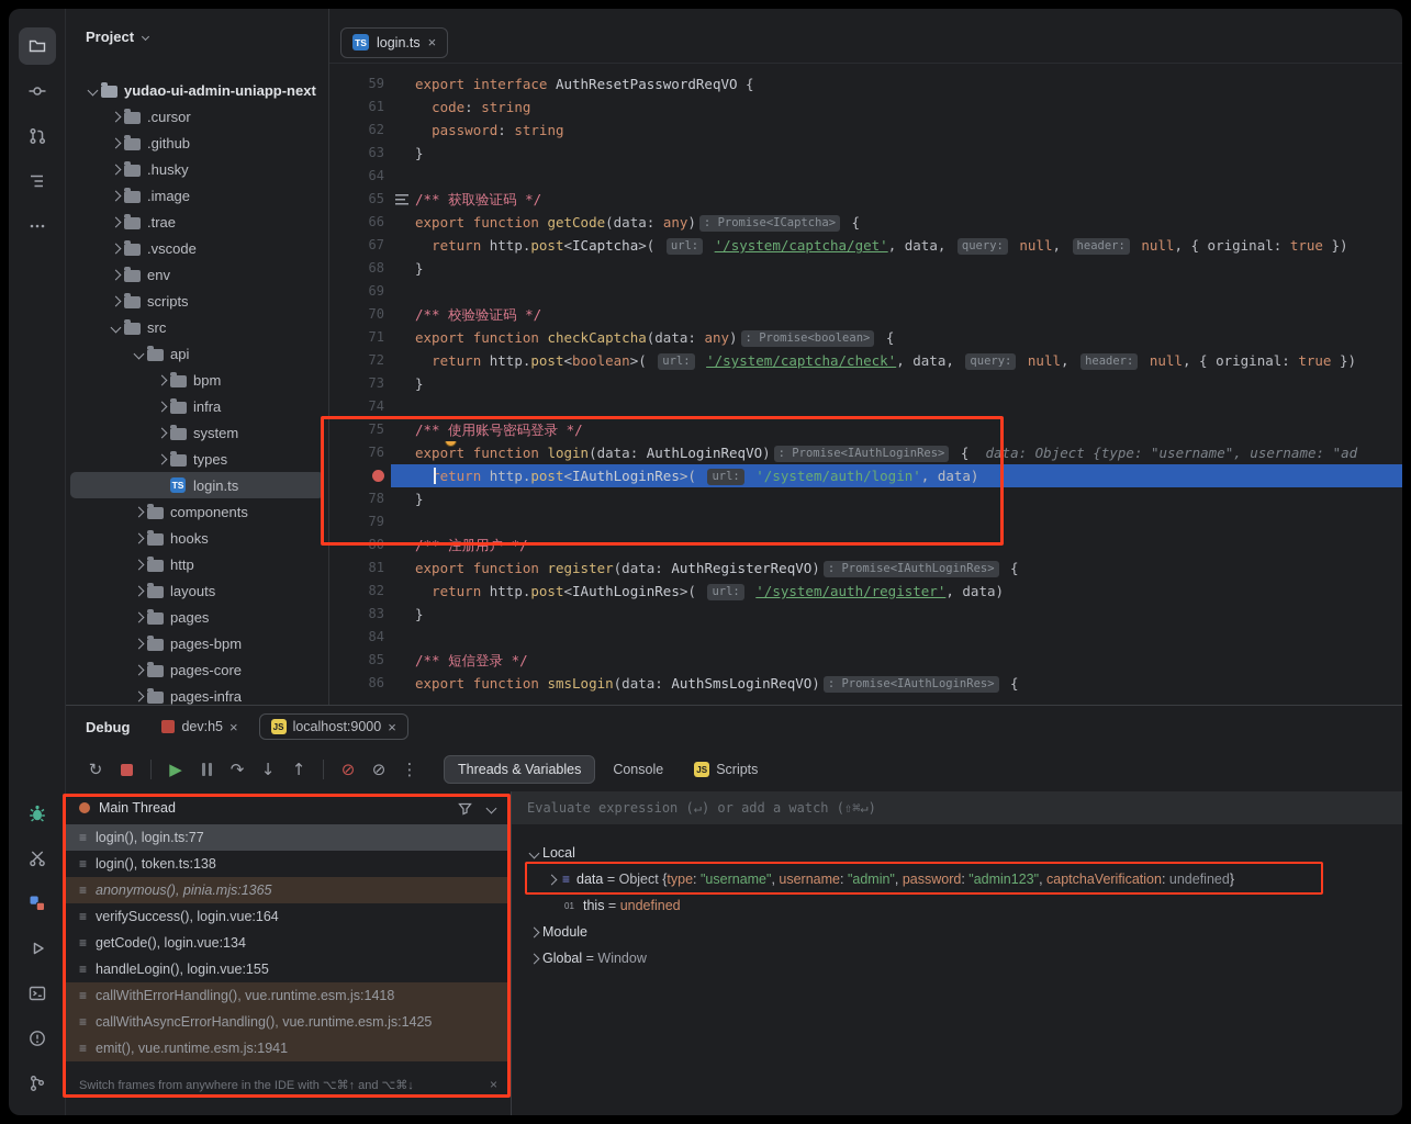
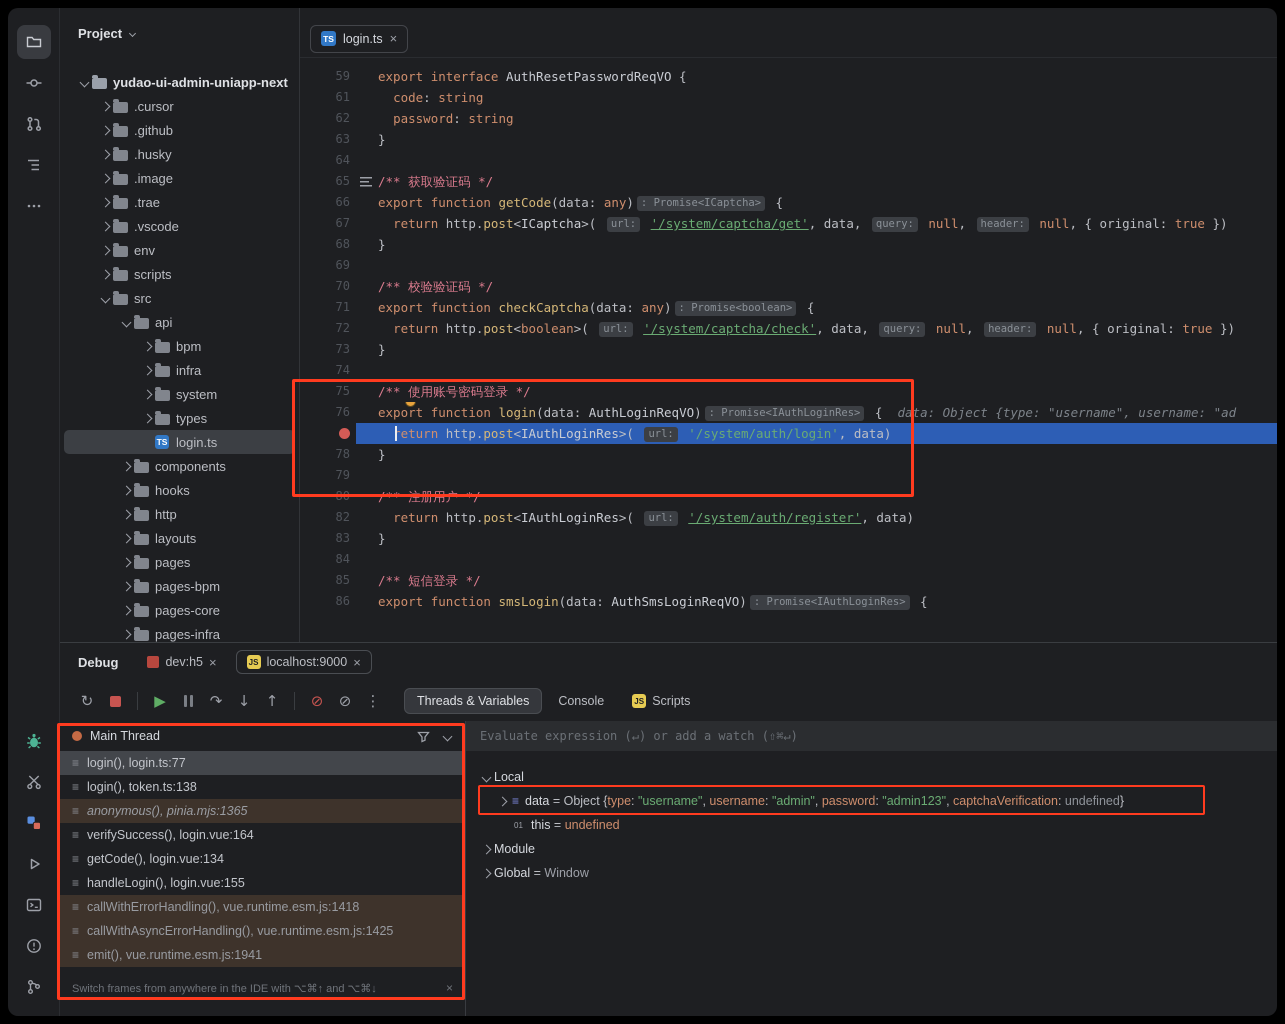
  Project
  yudao-ui-admin-uniapp-next
  .cursor
  .github
  .husky
  .image
  .trae
  .vscode
  env
  scripts
  src
  api
  bpm
  infra
  system
  types
  TS
  login.ts
  components
  hooks
  http
  layouts
  pages
  pages-bpm
  pages-core
  pages-infra
  TS
  login.ts
  ×
  59
  export interface AuthResetPasswordReqVO {
  61
  code: string
  62
  password: string
  63
  }
  64
  65
  /** 获取验证码 */
  66
  export function getCode(data: any) : Promise<ICaptcha> {
  67
  return http.post<ICaptcha>( url: '/system/captcha/get', data, query: null, header: null, { original: true })
  68
  }
  69
  70
  /** 校验验证码 */
  71
  export function checkCaptcha(data: any) : Promise<boolean> {
  72
  return http.post<boolean>( url: '/system/captcha/check', data, query: null, header: null, { original: true })
  73
  }
  74
  75
  /** 使用账号密码登录 */
  76
  export function login(data: AuthLoginReqVO) : Promise<IAuthLoginRes> { data: Object {type: "username", username: "ad
  return http.post<IAuthLoginRes>( url: '/system/auth/login', data)
  78
  }
  79
  80
  /** 注册用户 */
- 81
- export function register(data: AuthRegisterReqVO) : Promise<IAuthLoginRes> {
  82
  return http.post<IAuthLoginRes>( url: '/system/auth/register', data)
  83
  }
  84
  85
  /** 短信登录 */
  86
  export function smsLogin(data: AuthSmsLoginReqVO) : Promise<IAuthLoginRes> {
  Debug
  dev:h5
  ×
  JS
  localhost:9000
  ×
  ↻
  ▶
  ↷
  ↓
  ↑
  ⊘
  ⊘
  ⋮
  Threads & Variables
  Console
  JS
  Scripts
  Main Thread
  ≡
  login(), login.ts:77
  ≡
  login(), token.ts:138
  ≡
  anonymous(), pinia.mjs:1365
  ≡
  verifySuccess(), login.vue:164
  ≡
  getCode(), login.vue:134
  ≡
  handleLogin(), login.vue:155
  ≡
  callWithErrorHandling(), vue.runtime.esm.js:1418
  ≡
  callWithAsyncErrorHandling(), vue.runtime.esm.js:1425
  ≡
  emit(), vue.runtime.esm.js:1941
  Switch frames from anywhere in the IDE with ⌥⌘↑ and ⌥⌘↓
  ×
  Evaluate expression (↵) or add a watch (⇧⌘↵)
  Local
  ≡
  data
  = Object {
  type
  :
  "username"
  ,
  username
  :
  "admin"
  ,
  password
  :
  "admin123"
  ,
  captchaVerification
  :
  undefined
  }
  01
  this
  =
  undefined
  Module
  Global
  =
  Window
